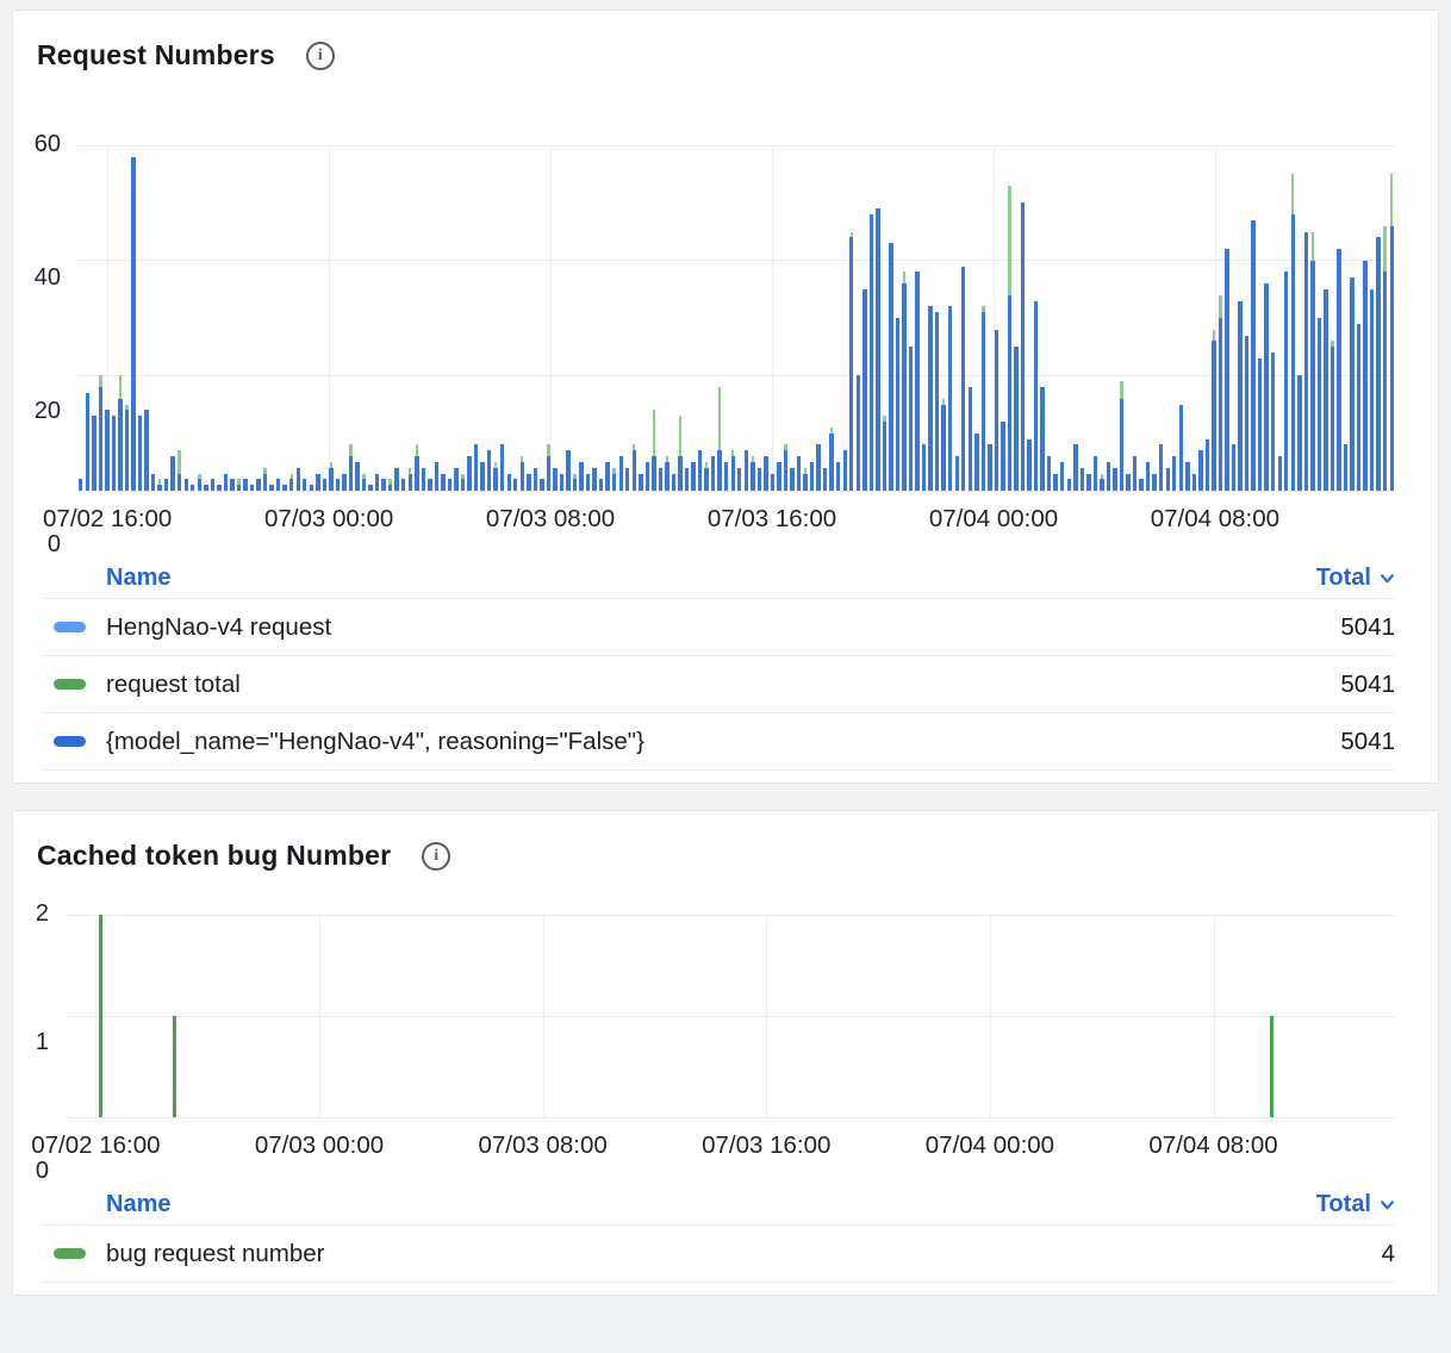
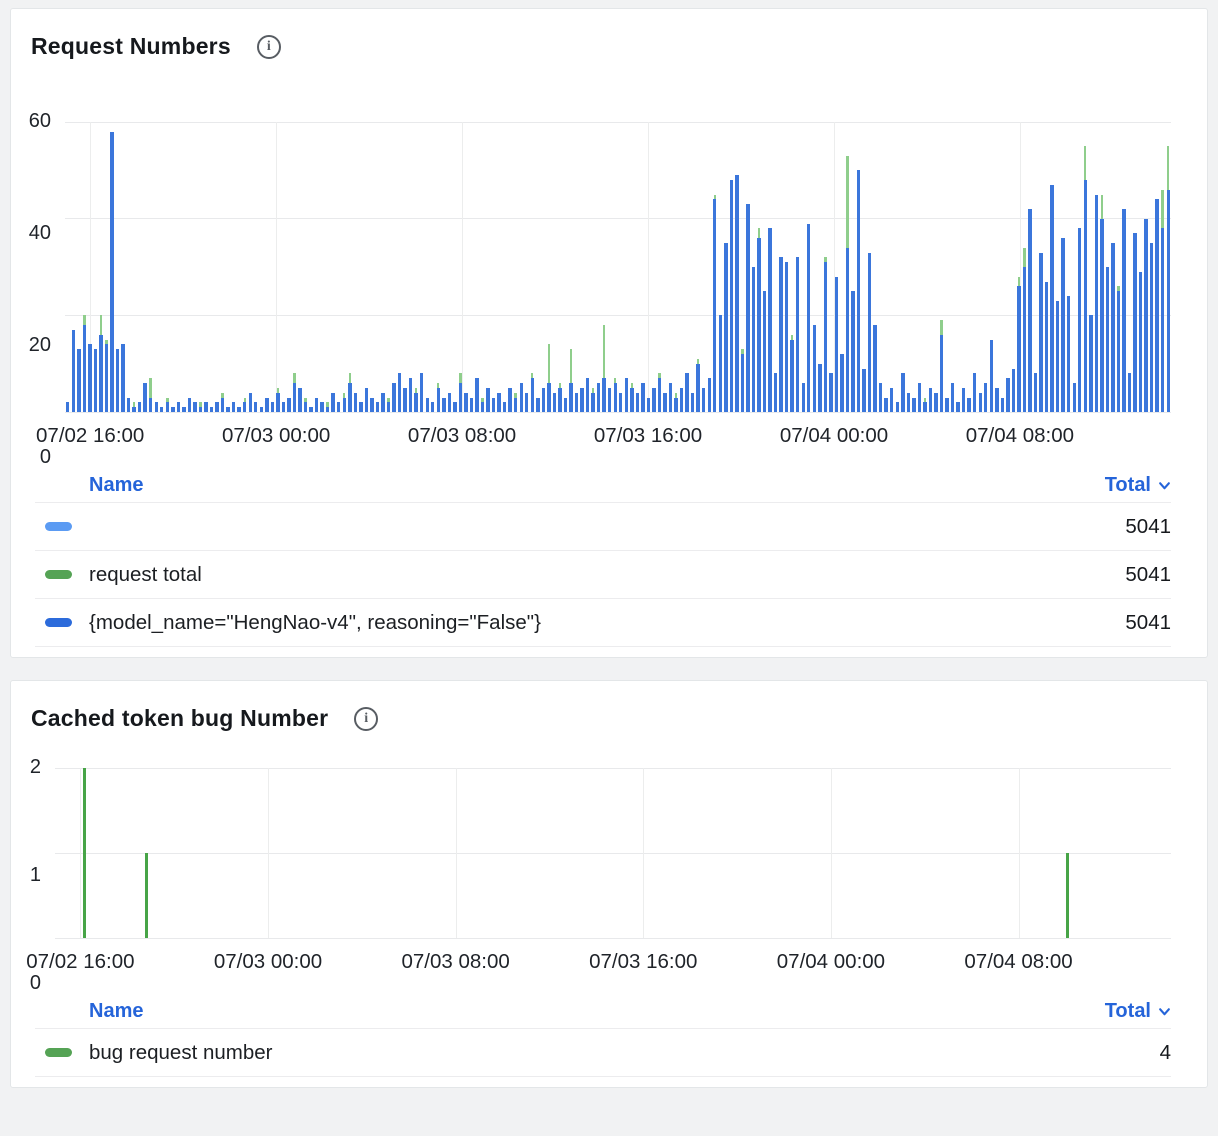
  Request Numbers
  i
  0
  20
  40
  60
  07/02 16:00
  07/03 00:00
  07/03 08:00
  07/03 16:00
  07/04 00:00
  07/04 08:00
  Name
  Total
- HengNao-v4 request
  5041
  request total
  5041
  {model_name="HengNao-v4", reasoning="False"}
  5041
  Cached token bug Number
  i
  0
  1
  2
  07/02 16:00
  07/03 00:00
  07/03 08:00
  07/03 16:00
  07/04 00:00
  07/04 08:00
  Name
  Total
  bug request number
  4
